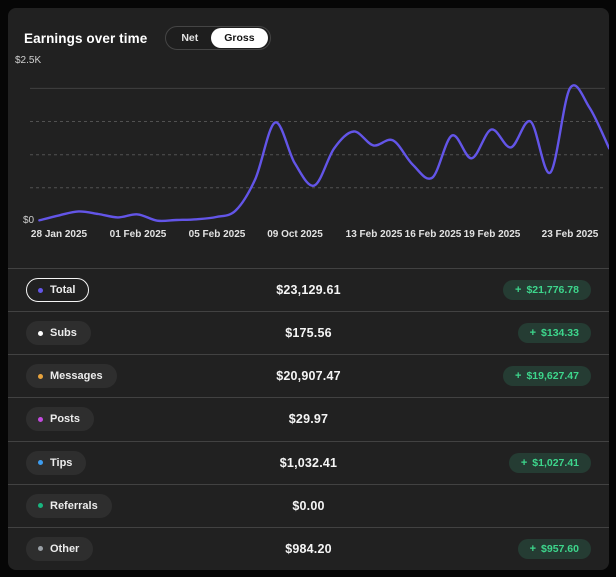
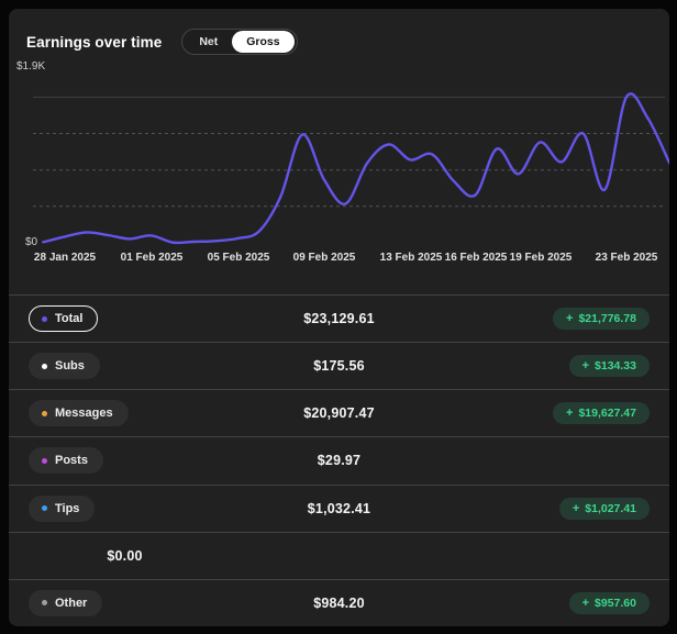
  Earnings over time
  Net
  Gross
- $2.5K
+ $1.9K
  $0
  28 Jan 2025
  01 Feb 2025
  05 Feb 2025
- 09 Oct 2025
+ 09 Feb 2025
  13 Feb 2025
  16 Feb 2025
  19 Feb 2025
  23 Feb 2025
  Total
  $23,129.61
  +
  $21,776.78
  Subs
  $175.56
  +
  $134.33
  Messages
  $20,907.47
  +
  $19,627.47
  Posts
  $29.97
  Tips
  $1,032.41
  +
  $1,027.41
- Referrals
  $0.00
  Other
  $984.20
  +
  $957.60
